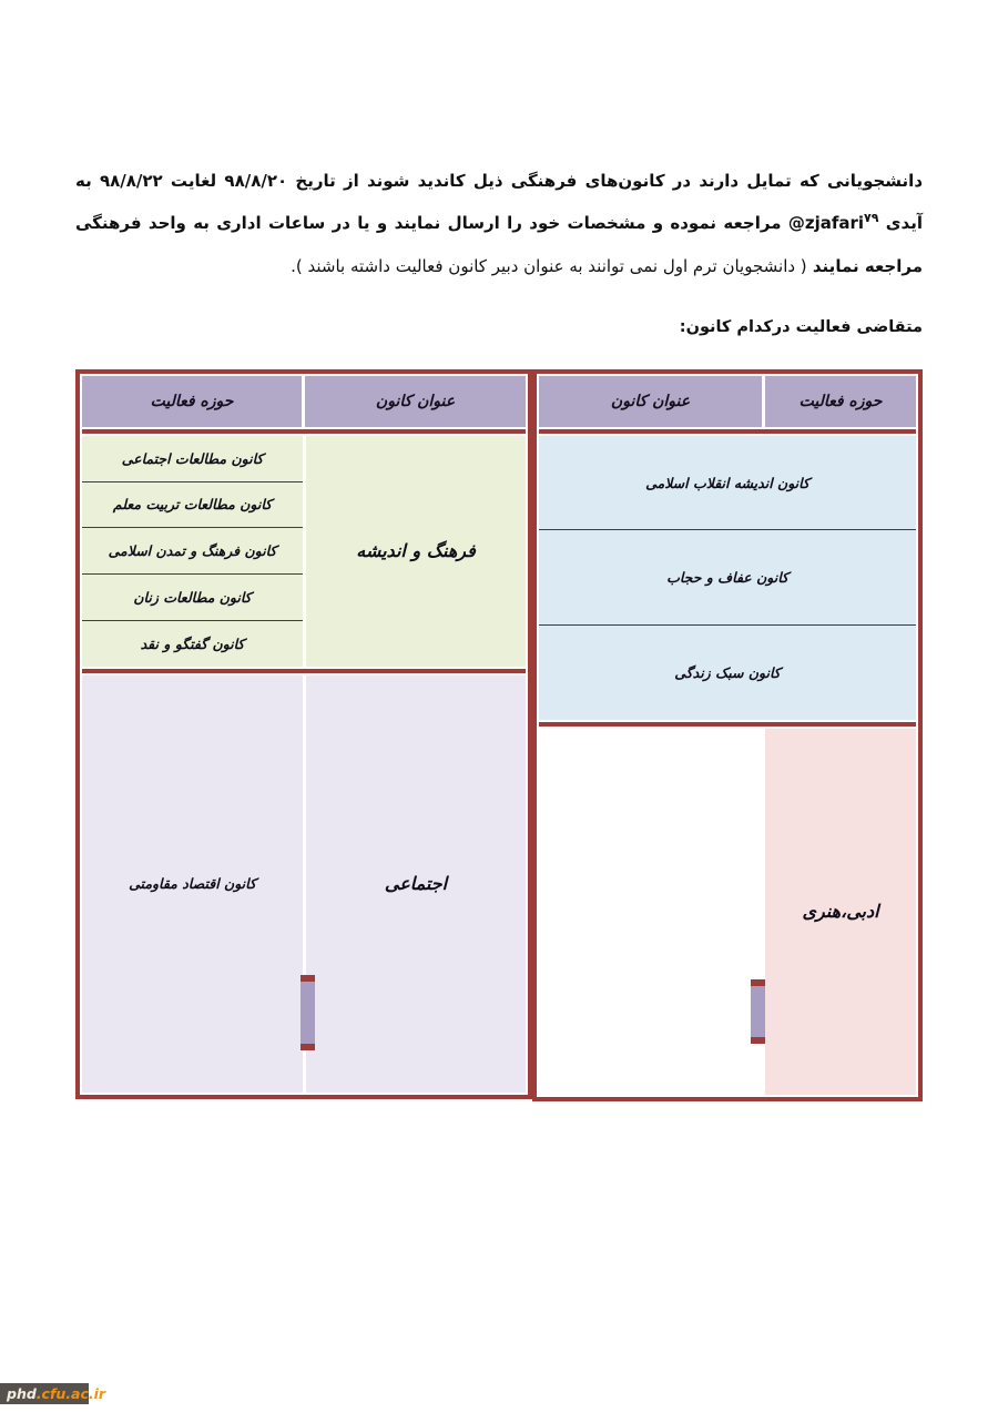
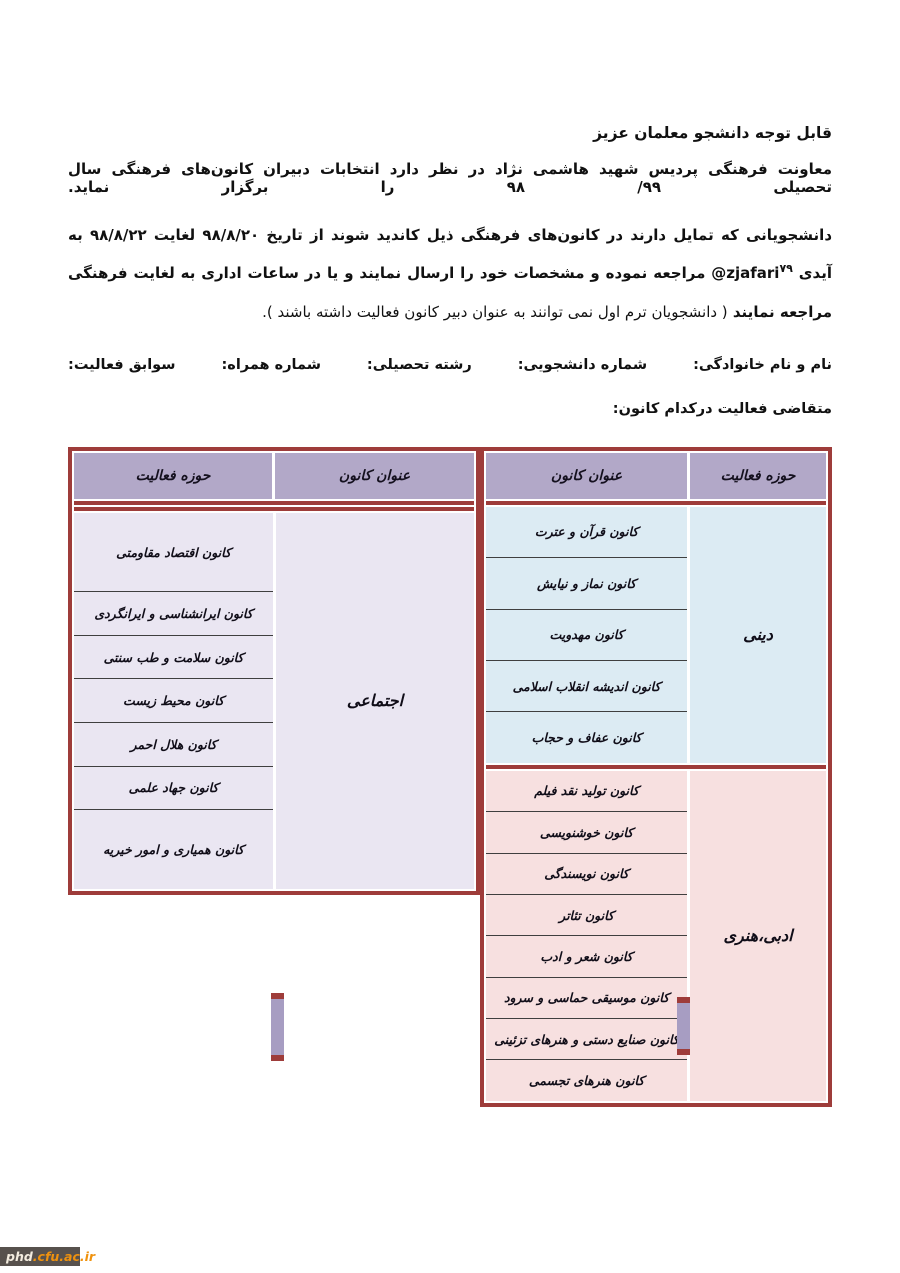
+ قابل توجه دانشجو معلمان عزیز
+ معاونت فرهنگی پردیس شهید هاشمی نژاد در نظر دارد انتخابات دبیران کانون‌های فرهنگی سال تحصیلی ۹۹/ ۹۸ را برگزار نماید.
- دانشجویانی که تمایل دارند در کانون‌های فرهنگی ذیل کاندید شوند از تاریخ ۹۸/۸/۲۰ لغایت ۹۸/۸/۲۲ به آیدی @zjafari۷۹ مراجعه نموده و مشخصات خود را ارسال نمایند و یا در ساعات اداری به واحد فرهنگی مراجعه نمایند ( دانشجویان ترم اول نمی توانند به عنوان دبیر کانون فعالیت داشته باشند ).
+ دانشجویانی که تمایل دارند در کانون‌های فرهنگی ذیل کاندید شوند از تاریخ ۹۸/۸/۲۰ لغایت ۹۸/۸/۲۲ به آیدی @zjafari۷۹ مراجعه نموده و مشخصات خود را ارسال نمایند و یا در ساعات اداری به لغایت فرهنگی مراجعه نمایند ( دانشجویان ترم اول نمی توانند به عنوان دبیر کانون فعالیت داشته باشند ).
+ نام و نام خانوادگی:
+ شماره دانشجویی:
+ رشته تحصیلی:
+ شماره همراه:
+ سوابق فعالیت:
  متقاضی فعالیت درکدام کانون:
  حوزه فعالیت
  عنوان کانون
+ دینی
+ کانون قرآن و عترت
+ کانون نماز و نیایش
+ کانون مهدویت
  کانون اندیشه انقلاب اسلامی
  کانون عفاف و حجاب
- کانون سبک زندگی
  ادبی،هنری
+ کانون تولید نقد فیلم
+ کانون خوشنویسی
+ کانون نویسندگی
+ کانون تئاتر
+ کانون شعر و ادب
+ کانون موسیقی حماسی و سرود
+ کانون صنایع دستی و هنرهای تزئینی
+ کانون هنرهای تجسمی
  عنوان کانون
  حوزه فعالیت
- فرهنگ و اندیشه
- کانون مطالعات اجتماعی
- کانون مطالعات تربیت معلم
- کانون فرهنگ و تمدن اسلامی
- کانون مطالعات زنان
- کانون گفتگو و نقد
  اجتماعی
  کانون اقتصاد مقاومتی
+ کانون ایرانشناسی و ایرانگردی
+ کانون سلامت و طب سنتی
+ کانون محیط زیست
+ کانون هلال احمر
+ کانون جهاد علمی
+ کانون همیاری و امور خیریه
  phd
  .cfu.ac.ir
